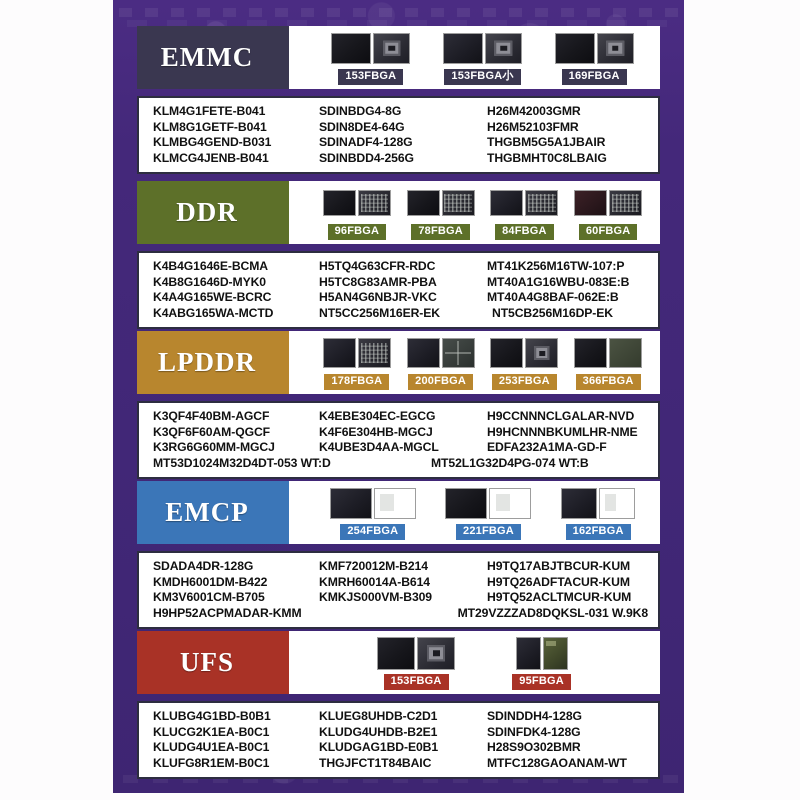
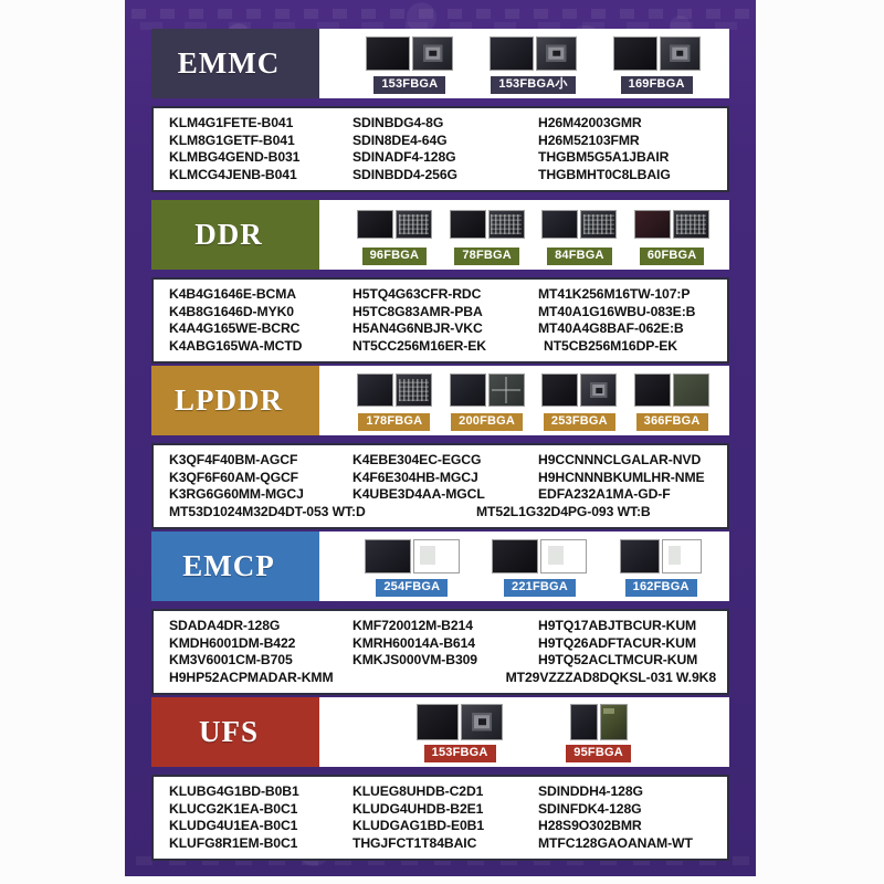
  EMMC
  153FBGA
  153FBGA小
  169FBGA
  KLM4G1FETE-B041
  SDINBDG4-8G
  H26M42003GMR
  KLM8G1GETF-B041
  SDIN8DE4-64G
  H26M52103FMR
  KLMBG4GEND-B031
  SDINADF4-128G
  THGBM5G5A1JBAIR
  KLMCG4JENB-B041
  SDINBDD4-256G
  THGBMHT0C8LBAIG
  DDR
  96FBGA
  78FBGA
  84FBGA
  60FBGA
  K4B4G1646E-BCMA
  H5TQ4G63CFR-RDC
  MT41K256M16TW-107:P
  K4B8G1646D-MYK0
  H5TC8G83AMR-PBA
  MT40A1G16WBU-083E:B
  K4A4G165WE-BCRC
  H5AN4G6NBJR-VKC
  MT40A4G8BAF-062E:B
  K4ABG165WA-MCTD
  NT5CC256M16ER-EK
  NT5CB256M16DP-EK
  LPDDR
  178FBGA
  200FBGA
  253FBGA
  366FBGA
  K3QF4F40BM-AGCF
  K4EBE304EC-EGCG
  H9CCNNNCLGALAR-NVD
  K3QF6F60AM-QGCF
  K4F6E304HB-MGCJ
  H9HCNNNBKUMLHR-NME
  K3RG6G60MM-MGCJ
  K4UBE3D4AA-MGCL
  EDFA232A1MA-GD-F
  MT53D1024M32D4DT-053 WT:D
- MT52L1G32D4PG-074 WT:B
+ MT52L1G32D4PG-093 WT:B
  EMCP
  254FBGA
  221FBGA
  162FBGA
  SDADA4DR-128G
  KMF720012M-B214
  H9TQ17ABJTBCUR-KUM
  KMDH6001DM-B422
  KMRH60014A-B614
  H9TQ26ADFTACUR-KUM
  KM3V6001CM-B705
  KMKJS000VM-B309
  H9TQ52ACLTMCUR-KUM
  H9HP52ACPMADAR-KMM
  MT29VZZZAD8DQKSL-031 W.9K8
  UFS
  153FBGA
  95FBGA
  KLUBG4G1BD-B0B1
  KLUEG8UHDB-C2D1
  SDINDDH4-128G
  KLUCG2K1EA-B0C1
  KLUDG4UHDB-B2E1
  SDINFDK4-128G
  KLUDG4U1EA-B0C1
  KLUDGAG1BD-E0B1
  H28S9O302BMR
  KLUFG8R1EM-B0C1
  THGJFCT1T84BAIC
  MTFC128GAOANAM-WT
